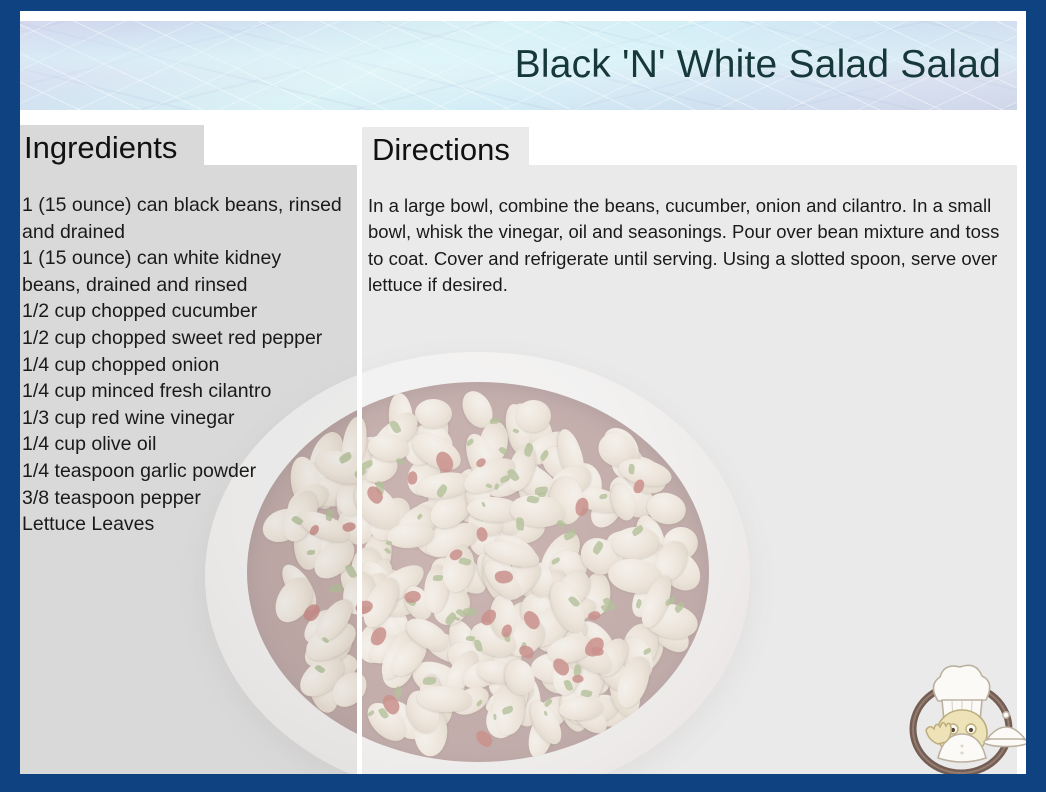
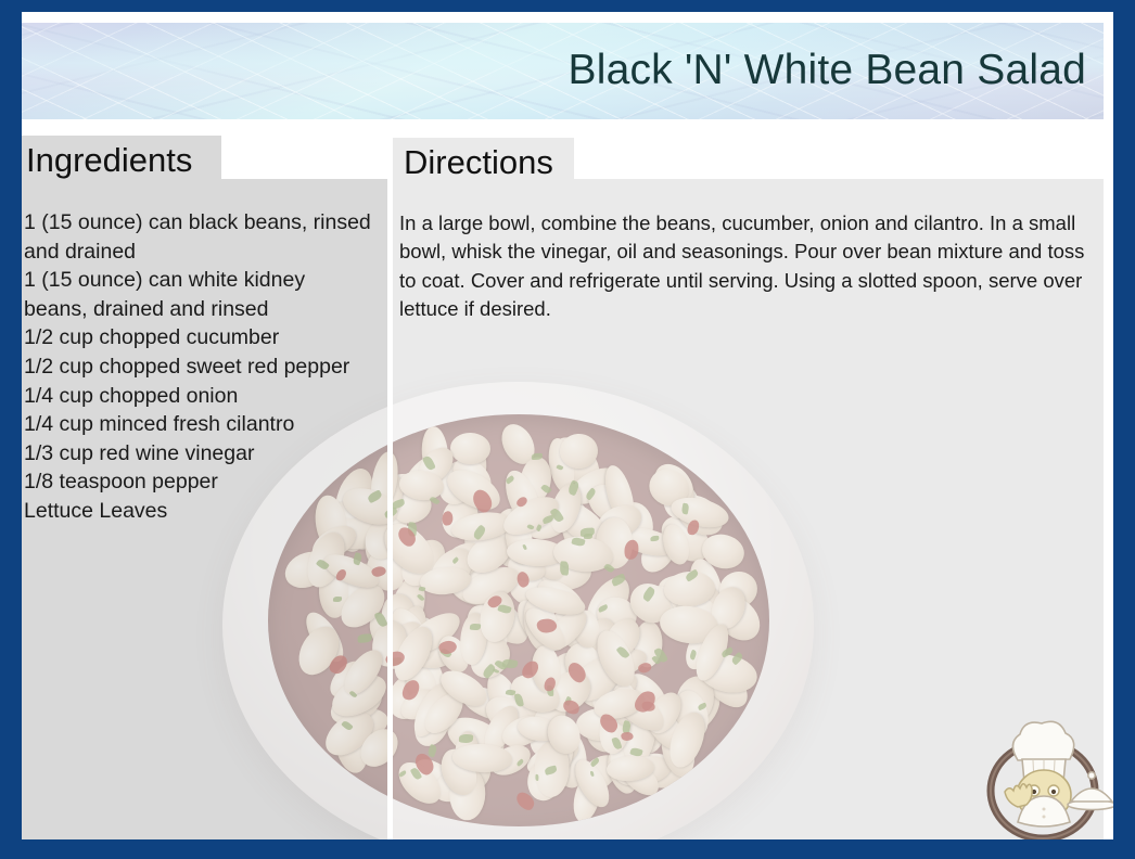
- Black 'N' White Salad Salad
+ Black 'N' White Bean Salad
  Ingredients
  Directions
  1 (15 ounce) can black beans, rinsed and drained
  1 (15 ounce) can white kidney beans, drained and rinsed
  1/2 cup chopped cucumber
  1/2 cup chopped sweet red pepper
  1/4 cup chopped onion
  1/4 cup minced fresh cilantro
  1/3 cup red wine vinegar
- 1/4 cup olive oil
- 1/4 teaspoon garlic powder
- 3/8 teaspoon pepper
+ 1/8 teaspoon pepper
  Lettuce Leaves
  In a large bowl, combine the beans, cucumber, onion and cilantro. In a small bowl, whisk the vinegar, oil and seasonings. Pour over bean mixture and toss to coat. Cover and refrigerate until serving. Using a slotted spoon, serve over lettuce if desired.
